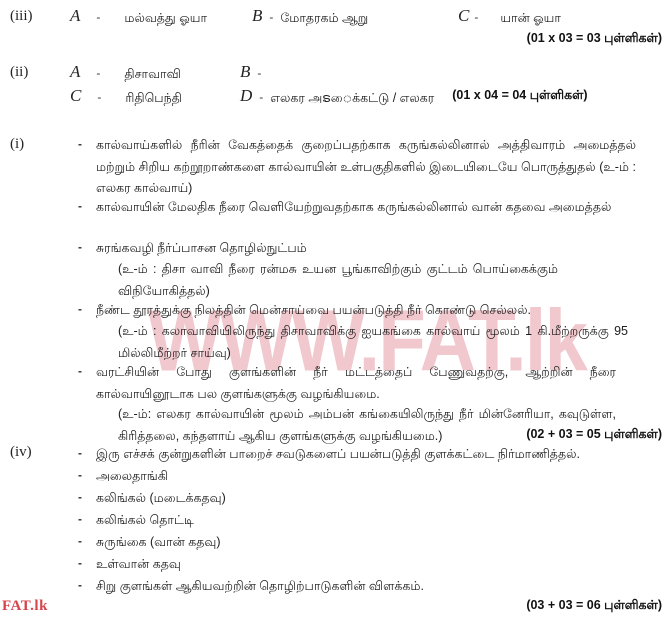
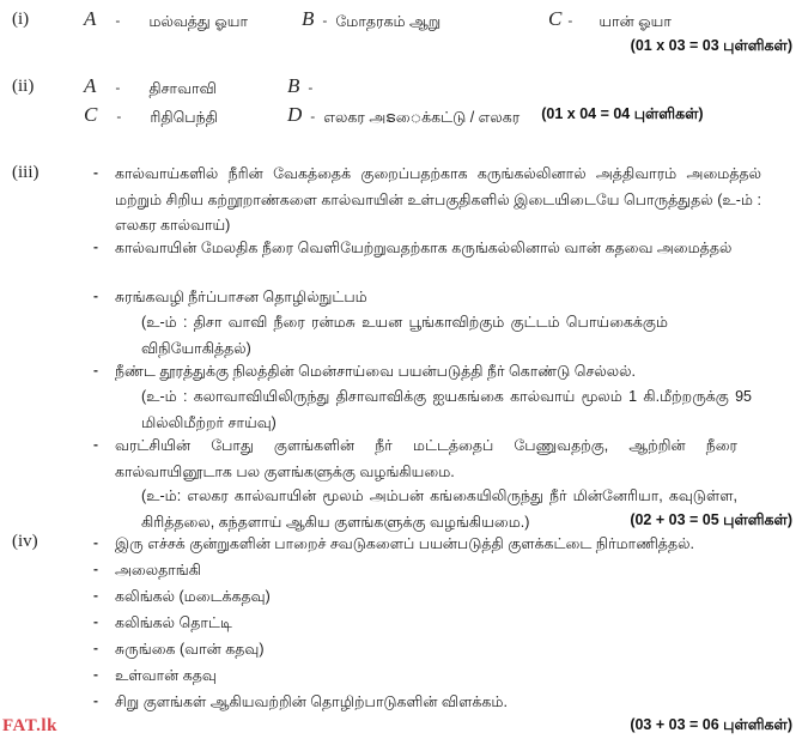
- WWW.FAT.lk
- (iii)
+ (i)
  A
  -
  மல்வத்து ஓயா
  B
  -
  மோதரகம் ஆறு
  C
  -
  யான் ஓயா
  (01 x 03 = 03 புள்ளிகள்)
  (ii)
  A
  -
  திசாவாவி
  B
  -
  C
  -
  ரிதிபெந்தி
  D
  -
  எலகர அຣைக்கட்டு / எலகர
  (01 x 04 = 04 புள்ளிகள்)
- (i)
+ (iii)
  -
  கால்வாய்களில் நீரின் வேகத்தைக் குறைப்பதற்காக கருங்கல்லினால் அத்திவாரம் அமைத்தல் மற்றும் சிறிய கற்றூறாண்களை கால்வாயின் உள்பகுதிகளில் இடையிடையே பொருத்துதல் (உ-ம் : எலகர கால்வாய்)
  -
  கால்வாயின் மேலதிக நீரை வெளியேற்றுவதற்காக கருங்கல்லினால் வான் கதவை அமைத்தல்
  -
  சுரங்கவழி நீர்ப்பாசன தொழில்நுட்பம்
  (உ-ம் : திசா வாவி நீரை ரன்மசு உயன பூங்காவிற்கும் குட்டம் பொய்கைக்கும் விநியோகித்தல்)
  -
  நீண்ட தூரத்துக்கு நிலத்தின் மென்சாய்வை பயன்படுத்தி நீர் கொண்டு செல்லல்.
  (உ-ம் : கலாவாவியிலிருந்து திசாவாவிக்கு ஐயகங்கை கால்வாய் மூலம் 1 கி.மீற்றருக்கு 95 மில்லிமீற்றர் சாய்வு)
  -
  வரட்சியின் போது குளங்களின் நீர் மட்டத்தைப் பேணுவதற்கு, ஆற்றின் நீரை கால்வாயினூடாக பல குளங்களுக்கு வழங்கியமை.
  (உ-ம்: எலகர கால்வாயின் மூலம் அம்பன் கங்கையிலிருந்து நீர் மின்னேரியா, கவுடுள்ள, கிரித்தலை, கந்தளாய் ஆகிய குளங்களுக்கு வழங்கியமை.)
  (02 + 03 = 05 புள்ளிகள்)
  (iv)
  -
  இரு எச்சக் குன்றுகளின் பாறைச் சவடுகளைப் பயன்படுத்தி குளக்கட்டை நிர்மாணித்தல்.
  -
  அலைதாங்கி
  -
  கலிங்கல் (மடைக்கதவு)
  -
  கலிங்கல் தொட்டி
  -
  சுருங்கை (வான் கதவு)
  -
  உள்வான் கதவு
  -
  சிறு குளங்கள் ஆகியவற்றின் தொழிற்பாடுகளின் விளக்கம்.
  (03 + 03 = 06 புள்ளிகள்)
  FAT.lk
